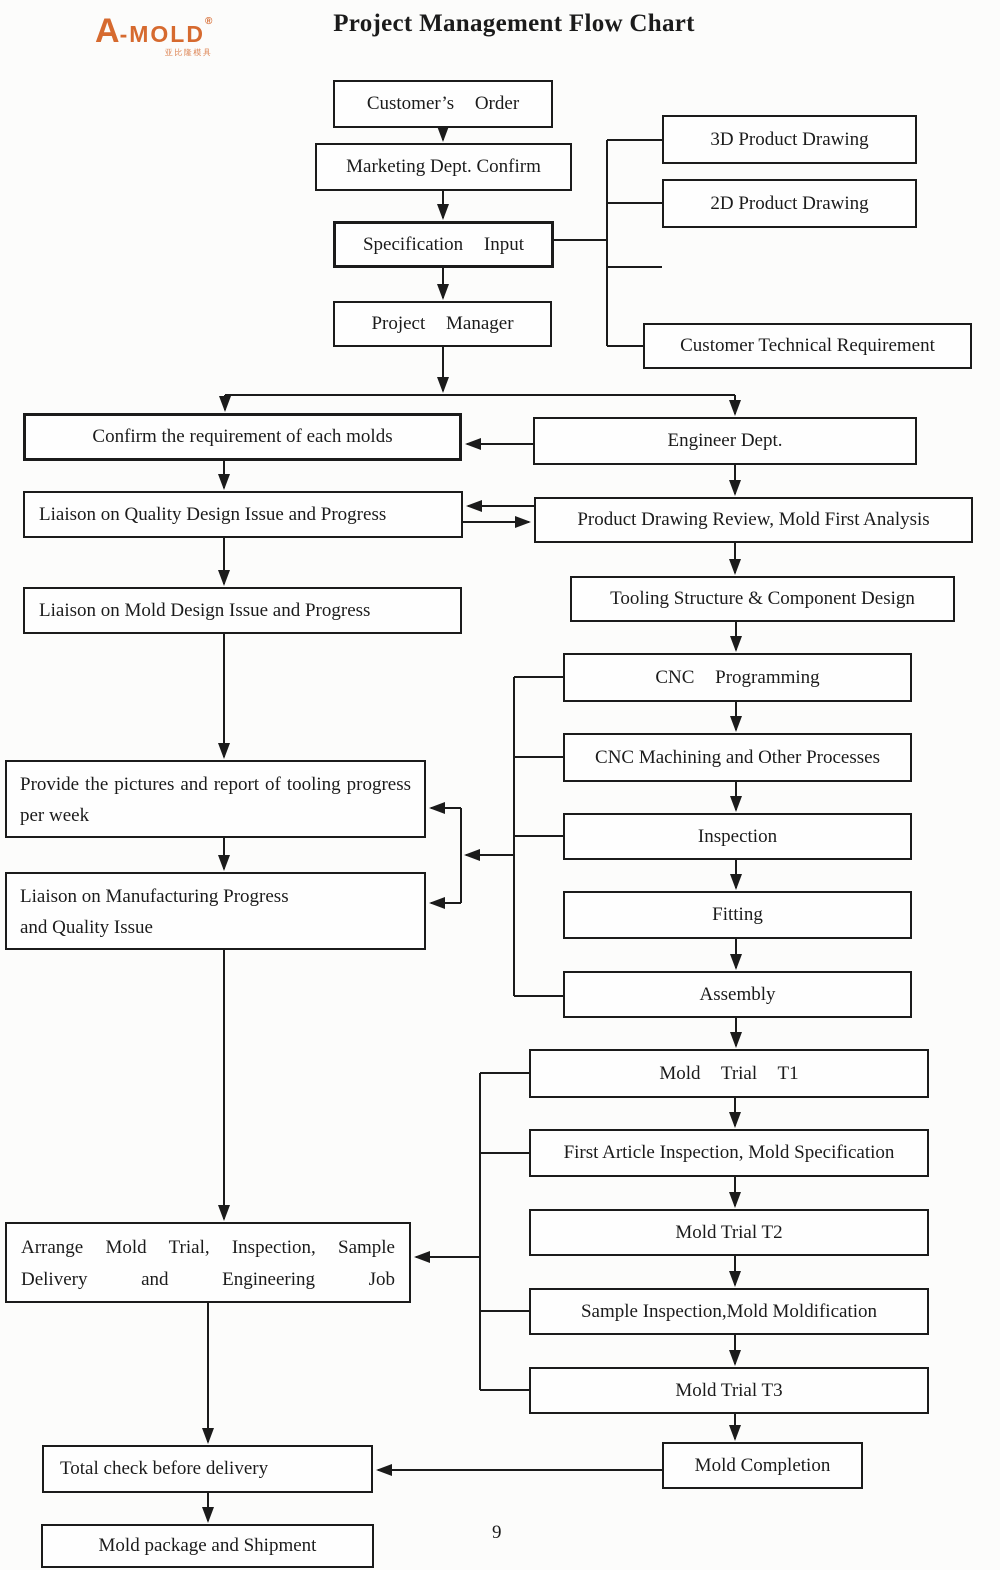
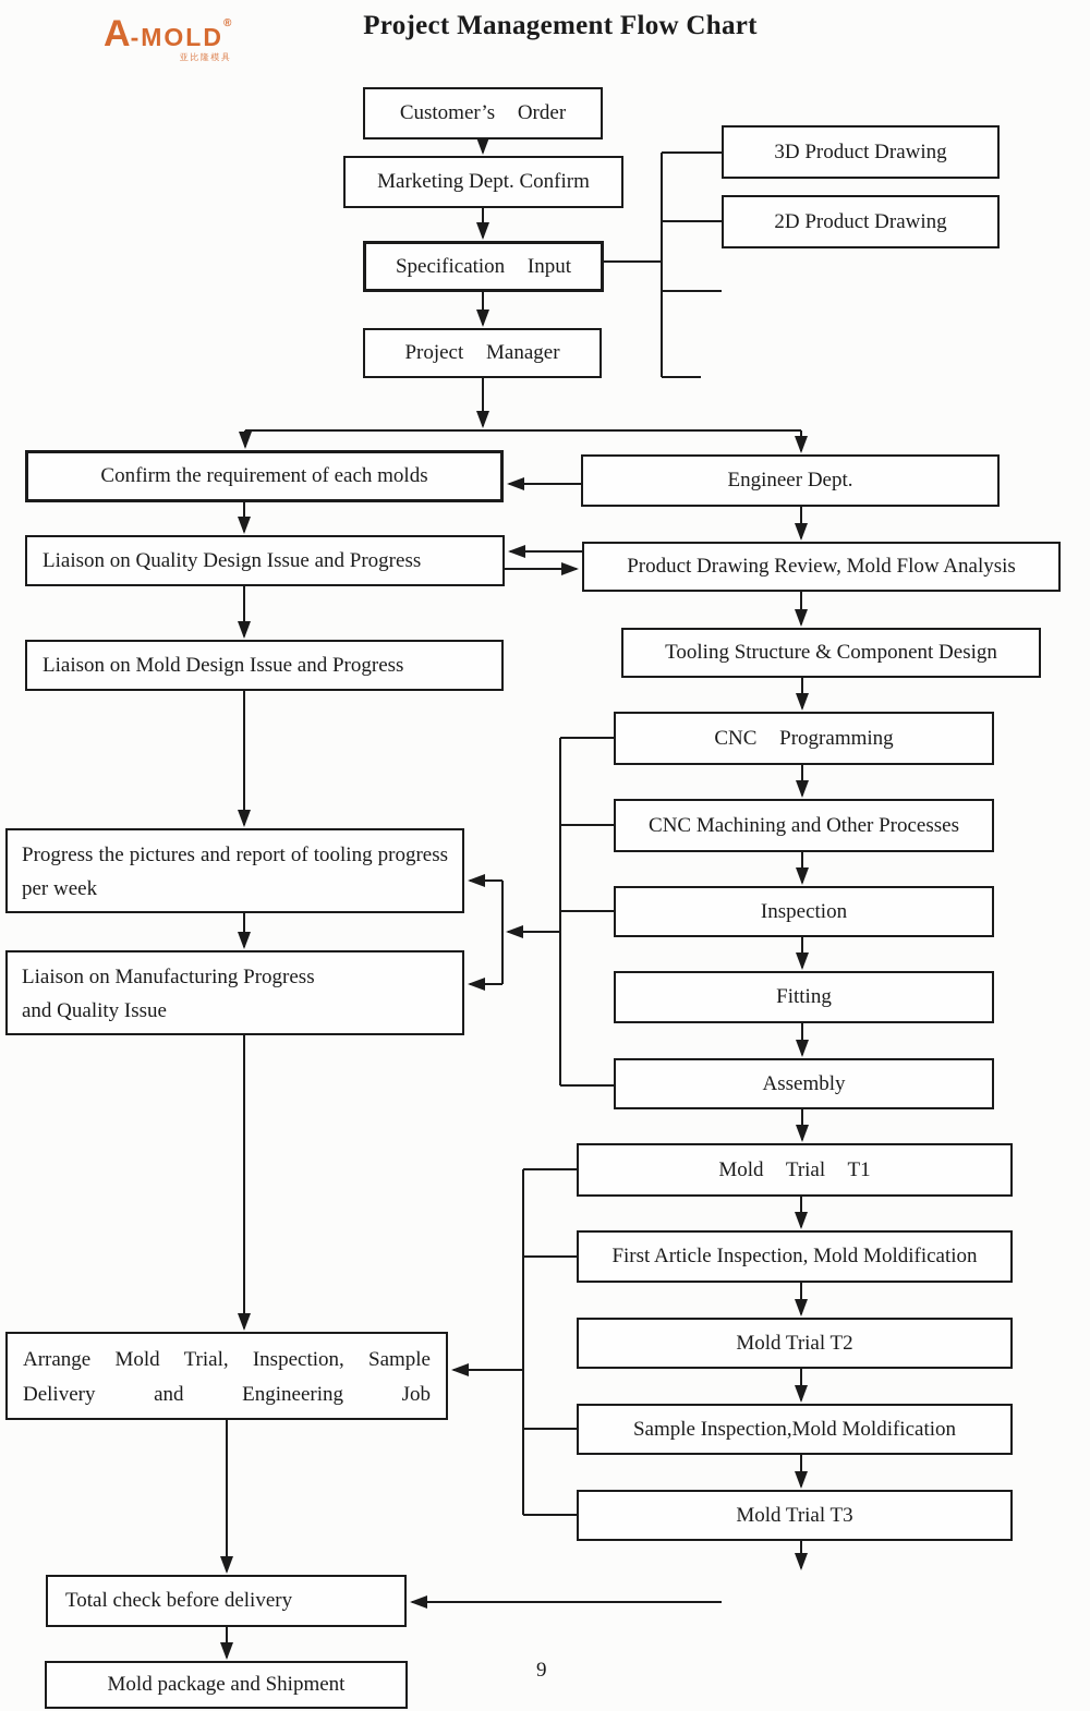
  A-MOLD®
  亚比隆模具
  Project Management Flow Chart
  Customer’s Order
  Marketing Dept. Confirm
  Specification Input
  Project Manager
  3D Product Drawing
  2D Product Drawing
- Customer Technical Requirement
  Confirm the requirement of each molds
  Engineer Dept.
  Liaison on Quality Design Issue and Progress
- Product Drawing Review, Mold First Analysis
+ Product Drawing Review, Mold Flow Analysis
  Liaison on Mold Design Issue and Progress
  Tooling Structure & Component Design
  CNC Programming
  CNC Machining and Other Processes
  Inspection
  Fitting
  Assembly
- Provide the pictures and report of tooling progress per week
+ Progress the pictures and report of tooling progress per week
  Liaison on Manufacturing Progress
  and Quality Issue
  Mold Trial T1
- First Article Inspection, Mold Specification
+ First Article Inspection, Mold Moldification
  Mold Trial T2
  Sample Inspection,Mold Moldification
  Mold Trial T3
  Arrange Mold Trial, Inspection, Sample Delivery and Engineering Job
  Total check before delivery
  Mold package and Shipment
- Mold Completion
  9
